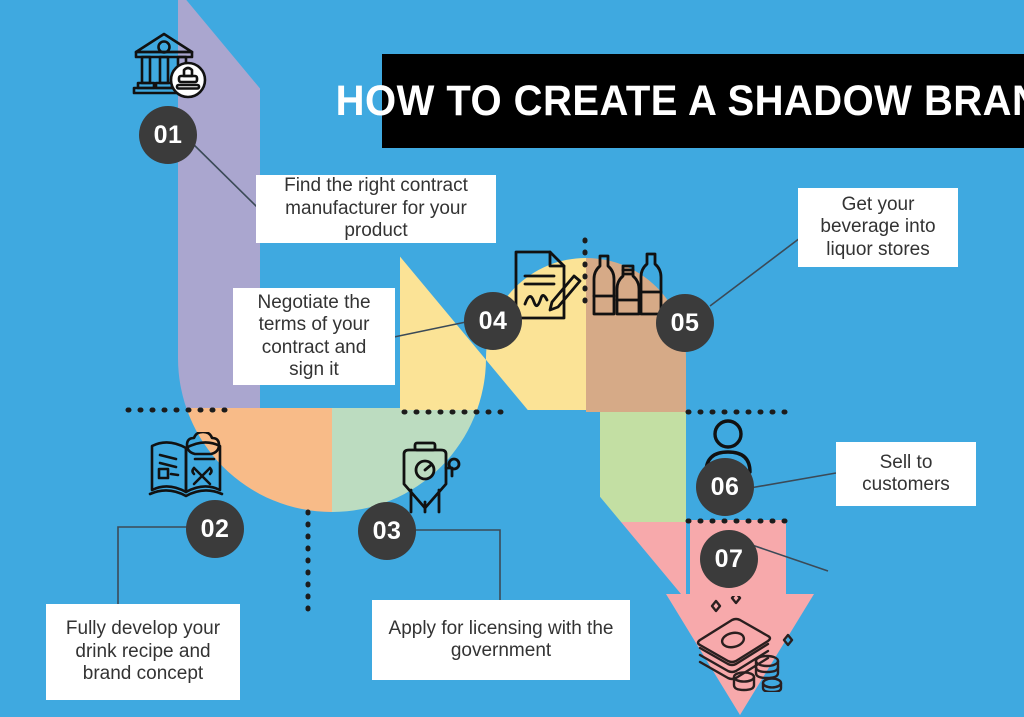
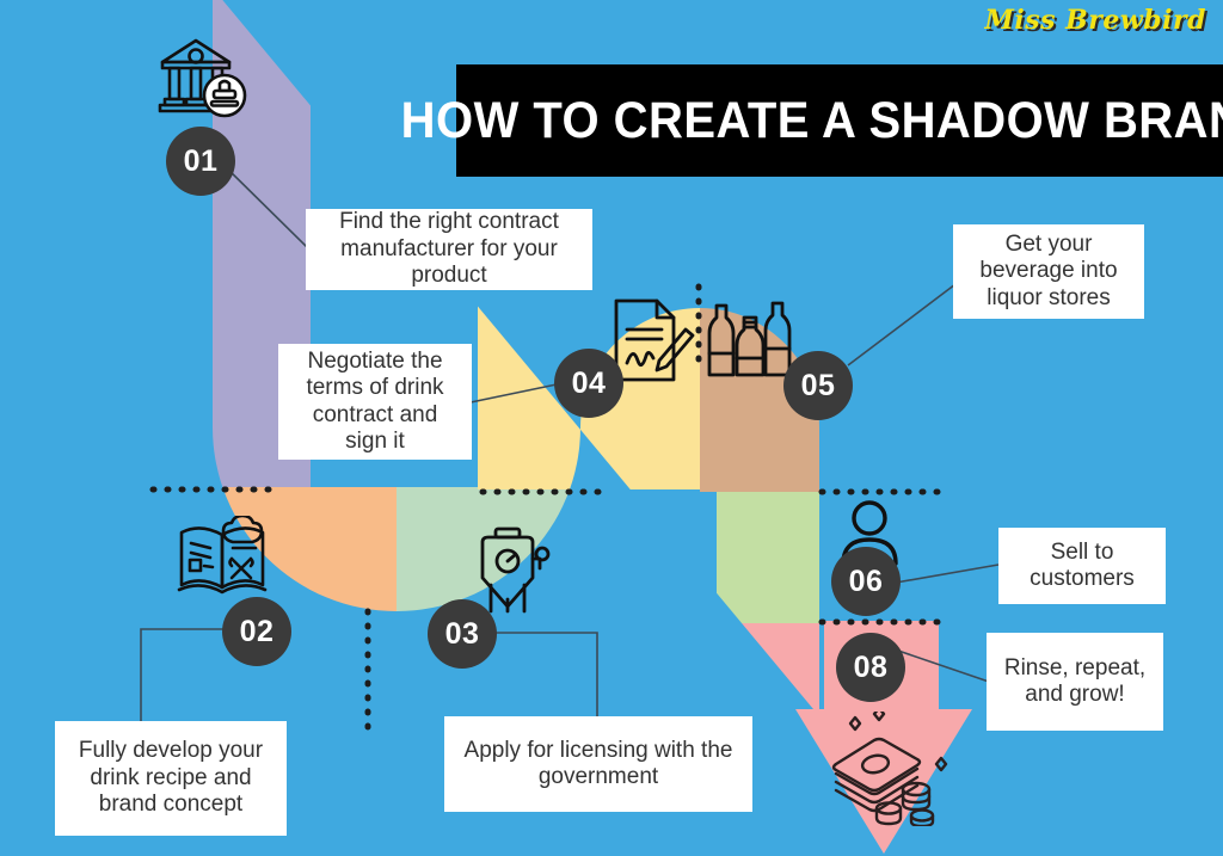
+ Miss Brewbird
  HOW TO CREATE A SHADOW BRA
  01
  02
  03
  04
  05
  06
- 07
+ 08
  Find the right contract manufacturer for your product
  Fully develop your drink recipe and brand concept
  Apply for licensing with the government
- Negotiate the terms of your contract and sign it
+ Negotiate the terms of drink contract and sign it
  Get your beverage into liquor stores
  Sell to customers
+ Rinse, repeat, and grow!
